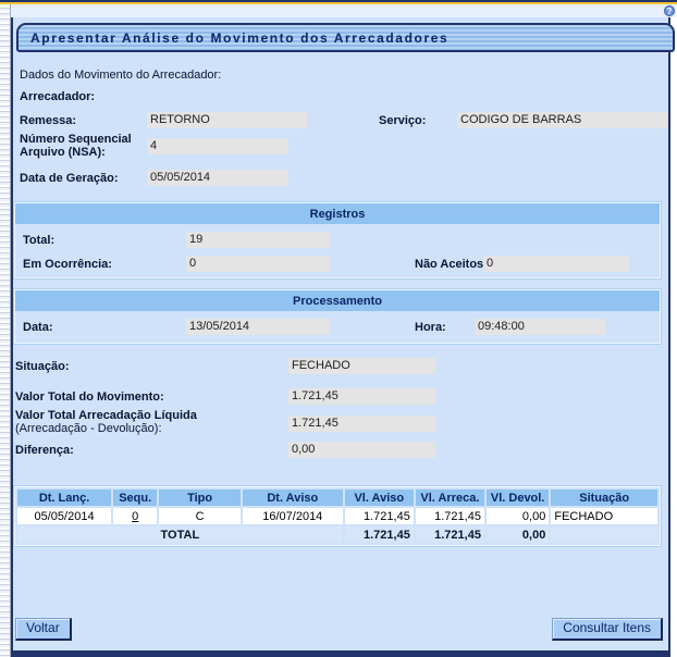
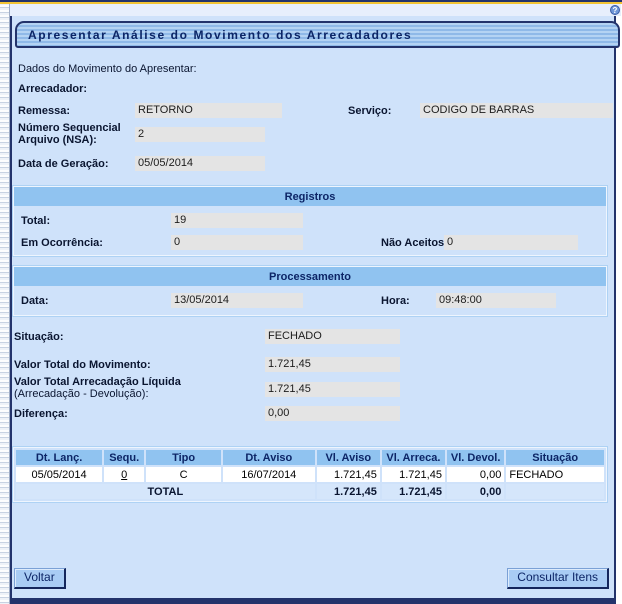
  ?
  Apresentar Análise do Movimento dos Arrecadadores
- Dados do Movimento do Arrecadador:
+ Dados do Movimento do Apresentar:
  Arrecadador:
  Remessa:
  RETORNO
  Serviço:
  CODIGO DE BARRAS
  Número Sequencial
  Arquivo (NSA):
- 4
+ 2
  Data de Geração:
  05/05/2014
  Registros
  Total:
  19
  Em Ocorrência:
  0
  Não Aceitos
  0
  Processamento
  Data:
  13/05/2014
  Hora:
  09:48:00
  Situação:
  FECHADO
  Valor Total do Movimento:
  1.721,45
  Valor Total Arrecadação Líquida
  (Arrecadação - Devolução):
  1.721,45
  Diferença:
  0,00
  Dt. Lanç.	Sequ.	Tipo	Dt. Aviso	Vl. Aviso	Vl. Arreca.	Vl. Devol.	Situação
  05/05/2014	0	C	16/07/2014	1.721,45	1.721,45	0,00	FECHADO
  TOTAL	1.721,45	1.721,45	0,00
  Voltar
  Consultar Itens
